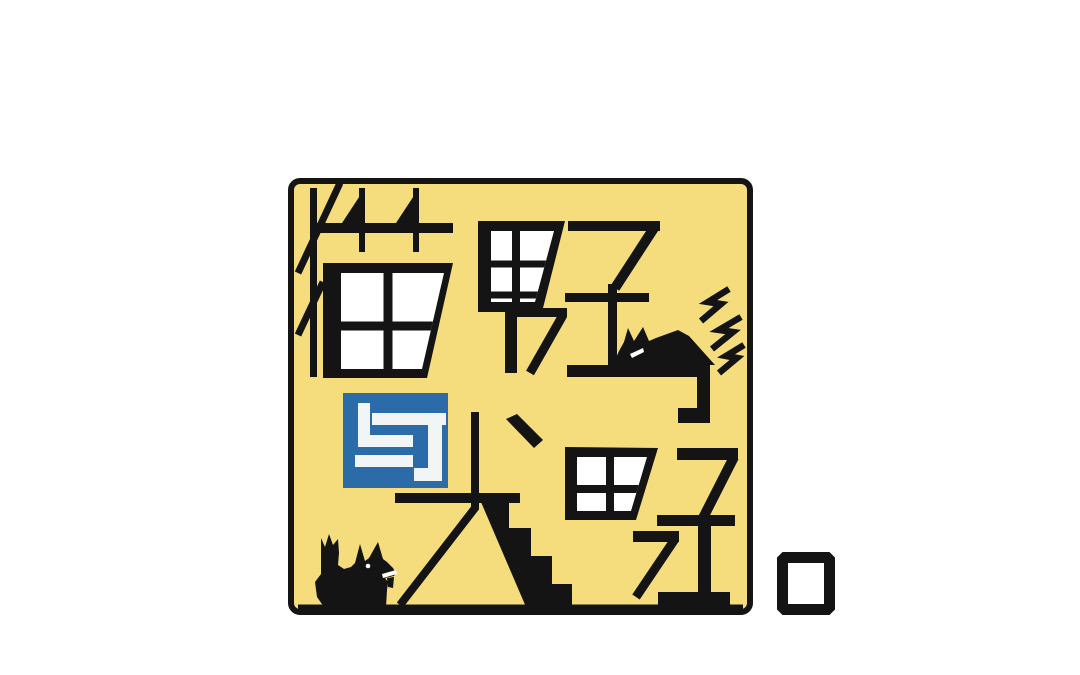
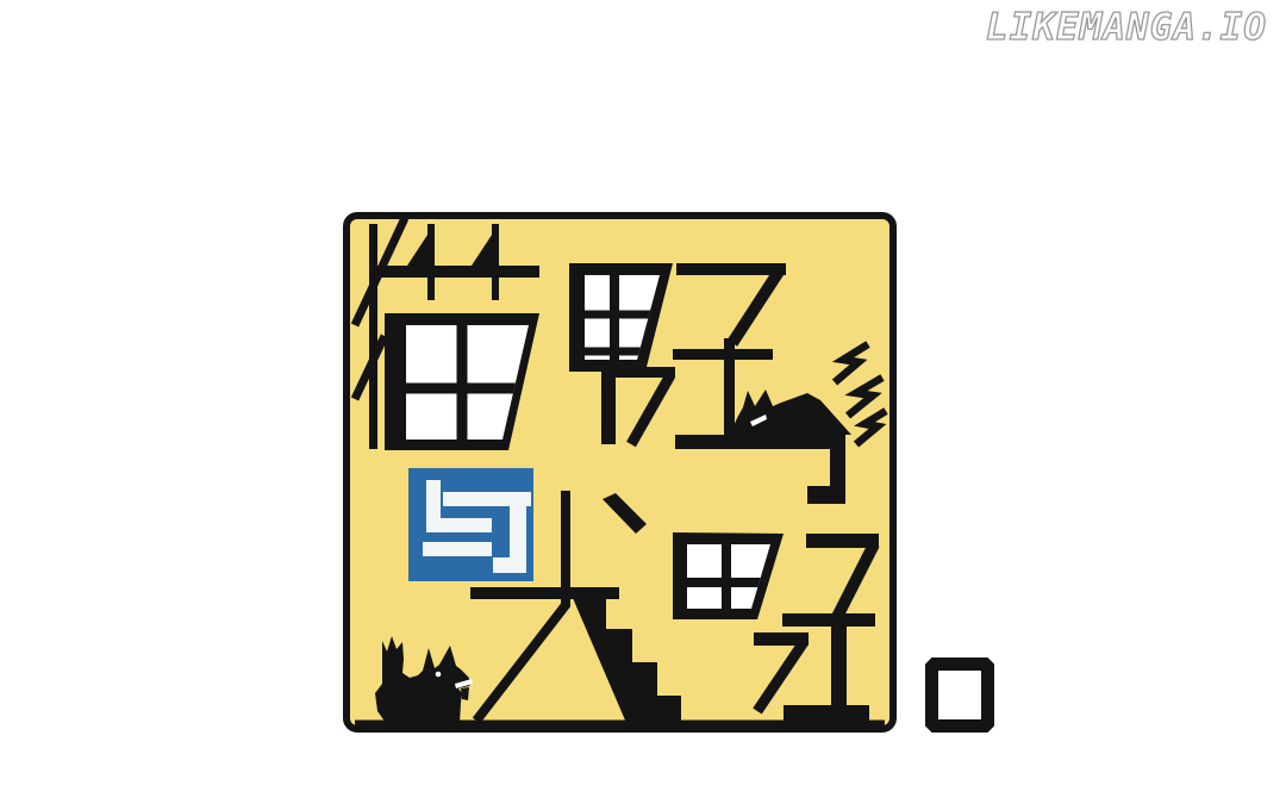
+ LIKEMANGA.IO
